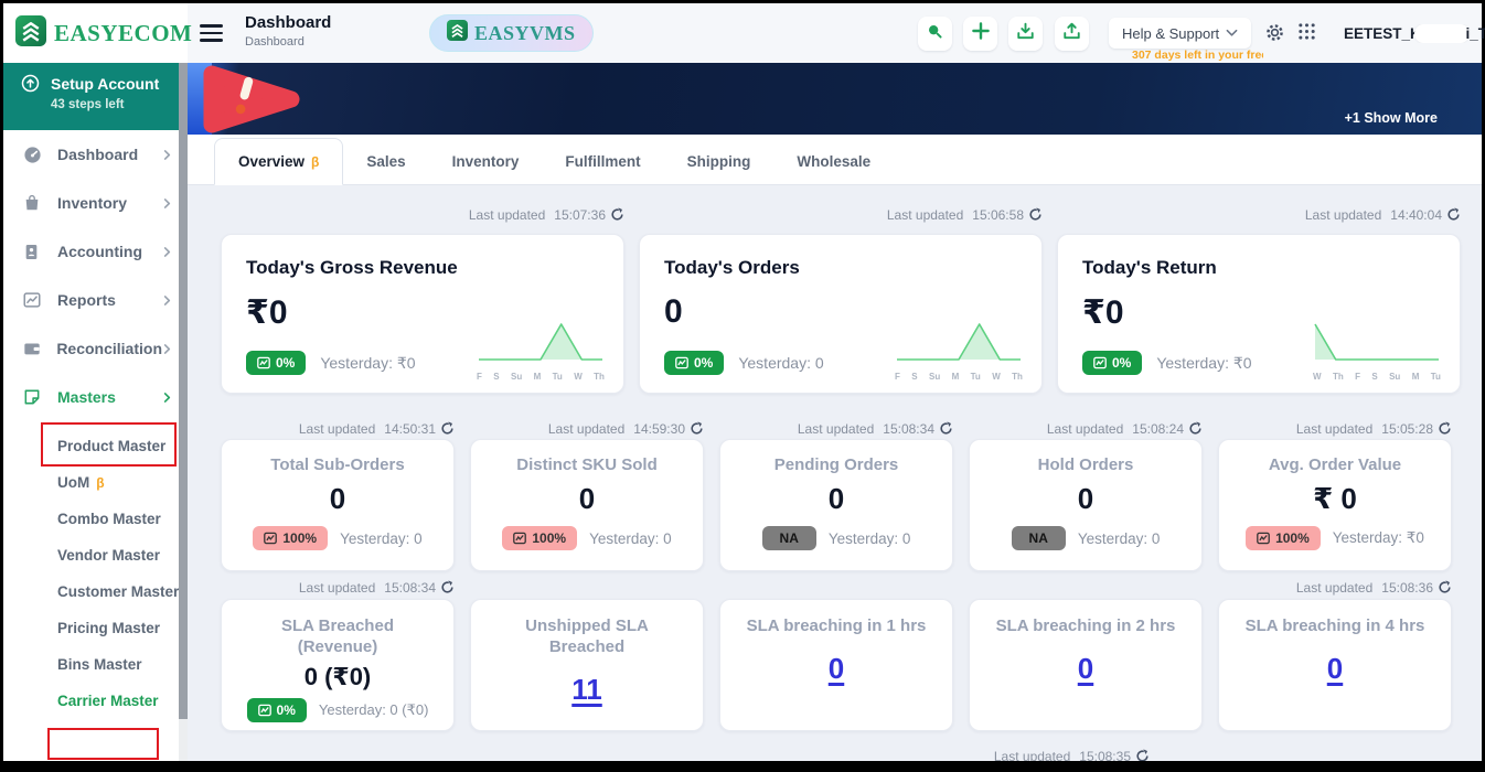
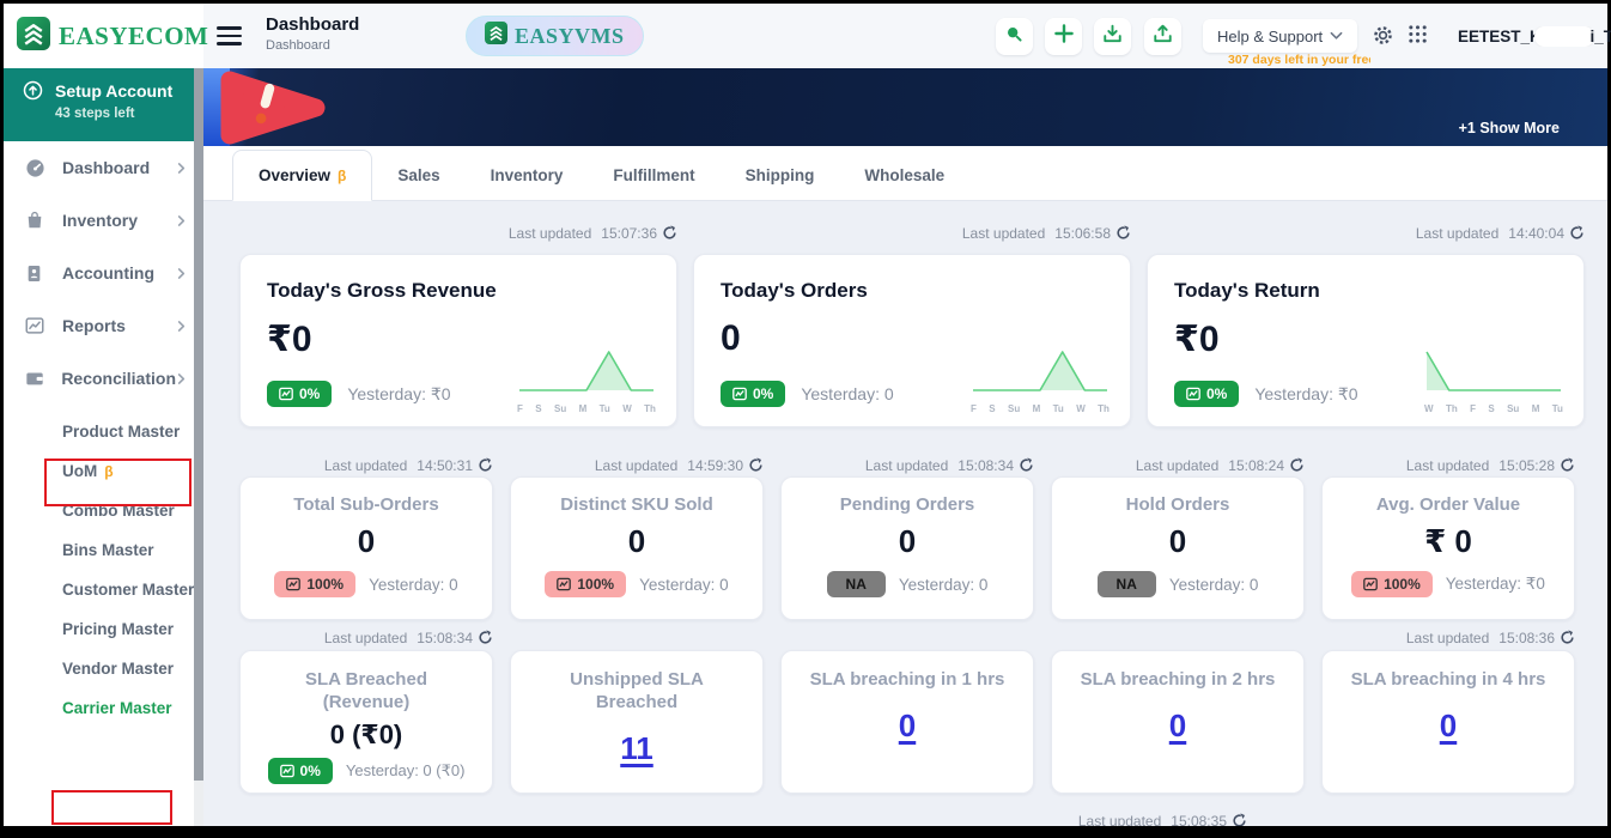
  EASYECOM
  Dashboard
  Dashboard
  EASYVMS
  Help & Support
  307 days left in your fre
  EETEST_
  i_T
  Setup Account
  43 steps left
  Dashboard
  Inventory
  Accounting
  Reports
  Reconciliation
- Masters
  Product Master
  UoM
  β
  Combo Master
- Vendor Master
+ Bins Master
  Customer Master
  Pricing Master
- Bins Master
+ Vendor Master
  Carrier Master
  +1 Show More
  Overview β
  Sales
  Inventory
  Fulfillment
  Shipping
  Wholesale
  Last updated 15:07:36
  Last updated 15:06:58
  Last updated 14:40:04
  Today's Gross Revenue
  ₹0
  0%
  Yesterday: ₹0
  F
  S
  Su
  M
  Tu
  W
  Th
  Today's Orders
  0
  0%
  Yesterday: 0
  F
  S
  Su
  M
  Tu
  W
  Th
  Today's Return
  ₹0
  0%
  Yesterday: ₹0
  W
  Th
  F
  S
  Su
  M
  Tu
  Last updated 14:50:31
  Last updated 14:59:30
  Last updated 15:08:34
  Last updated 15:08:24
  Last updated 15:05:28
  Total Sub-Orders
  0
  100%
  Yesterday: 0
  Distinct SKU Sold
  0
  100%
  Yesterday: 0
  Pending Orders
  0
  NA
  Yesterday: 0
  Hold Orders
  0
  NA
  Yesterday: 0
  Avg. Order Value
  ₹ 0
  100%
  Yesterday: ₹0
  Last updated 15:08:34
  Last updated 15:08:36
  SLA Breached (Revenue)
  0 (₹0)
  0%
  Yesterday: 0 (₹0)
  Unshipped SLA Breached
  11
  SLA breaching in 1 hrs
  0
  SLA breaching in 2 hrs
  0
  SLA breaching in 4 hrs
  0
  Last updated 15:08:35
